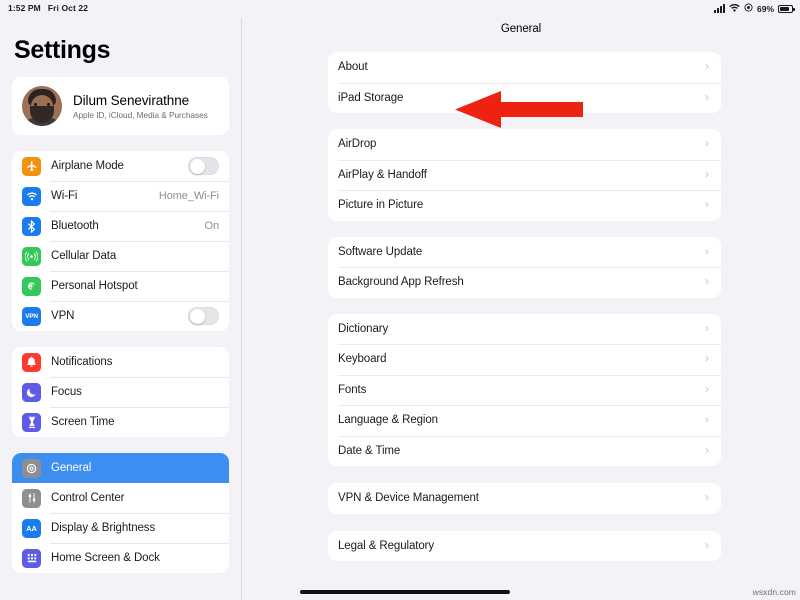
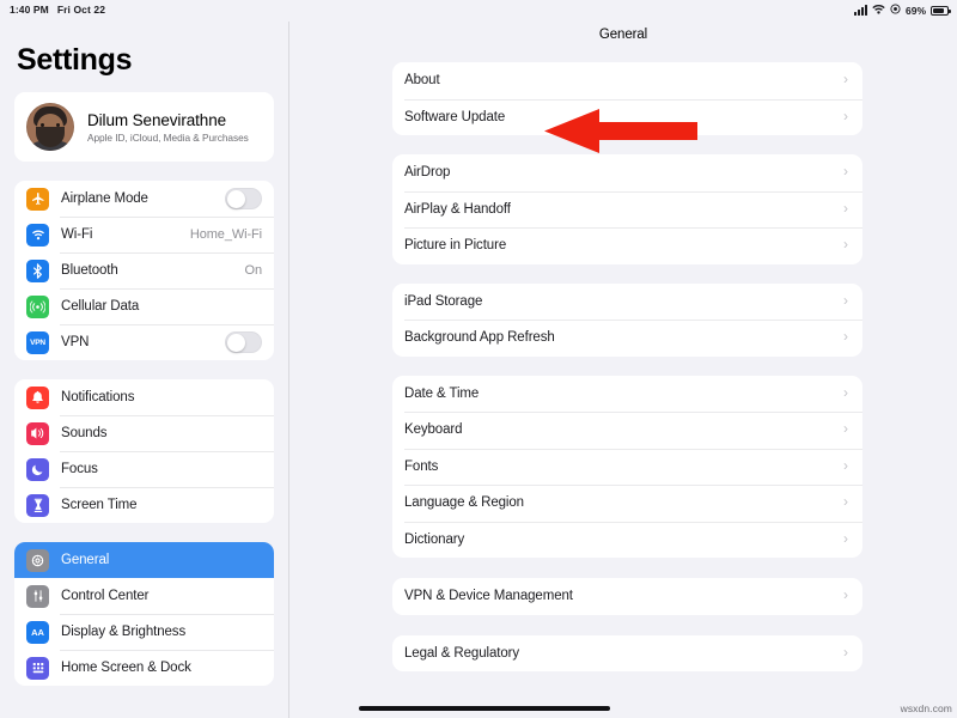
- 1:52 PM
+ 1:40 PM
  Fri Oct 22
  69%
  Settings
  Dilum Senevirathne
  Apple ID, iCloud, Media & Purchases
  Airplane Mode
  Wi-Fi
  Home_Wi-Fi
  Bluetooth
  On
  Cellular Data
- Personal Hotspot
  VPN
  Notifications
+ Sounds
  Focus
  Screen Time
  General
  Control Center
  AA
  Display & Brightness
  Home Screen & Dock
  General
  About
  ›
- iPad Storage
+ Software Update
  ›
  AirDrop
  ›
  AirPlay & Handoff
  ›
  Picture in Picture
  ›
- Software Update
+ iPad Storage
  ›
  Background App Refresh
  ›
- Dictionary
+ Date & Time
  ›
  Keyboard
  ›
  Fonts
  ›
  Language & Region
  ›
- Date & Time
+ Dictionary
  ›
  VPN & Device Management
  ›
  Legal & Regulatory
  ›
  wsxdn.com
